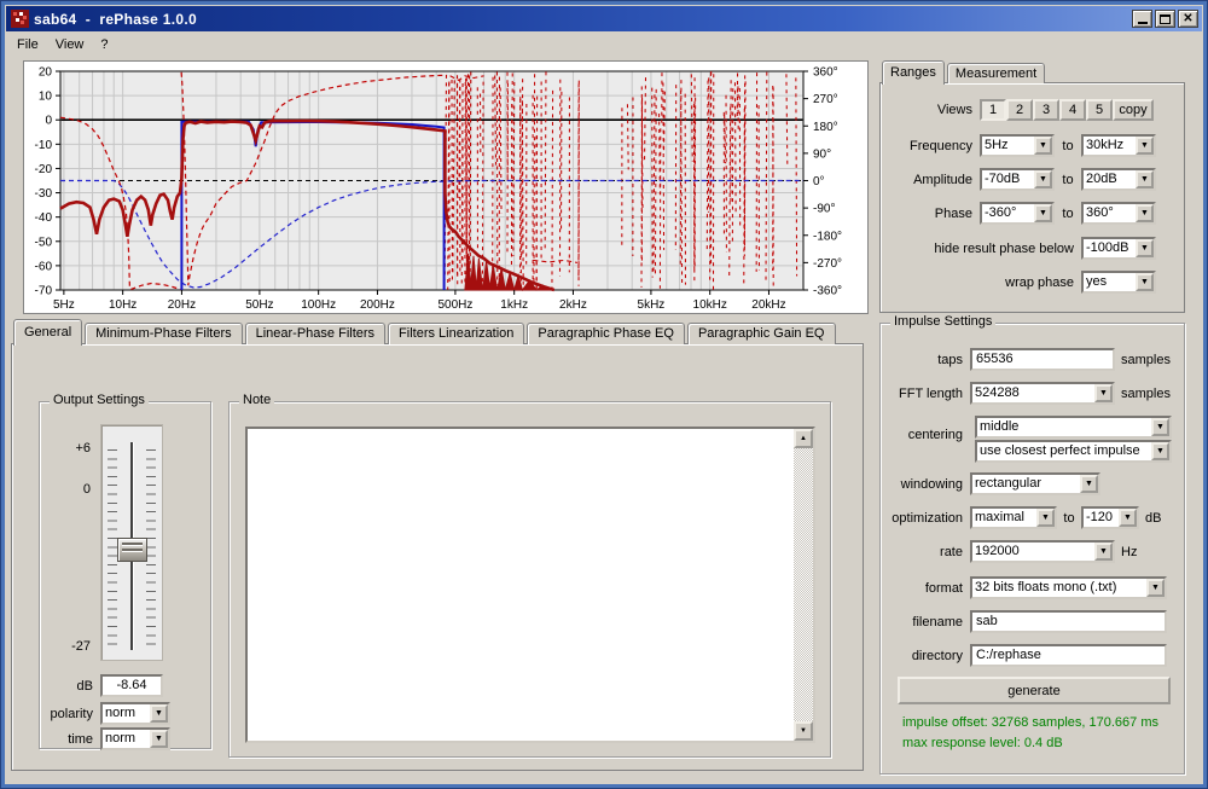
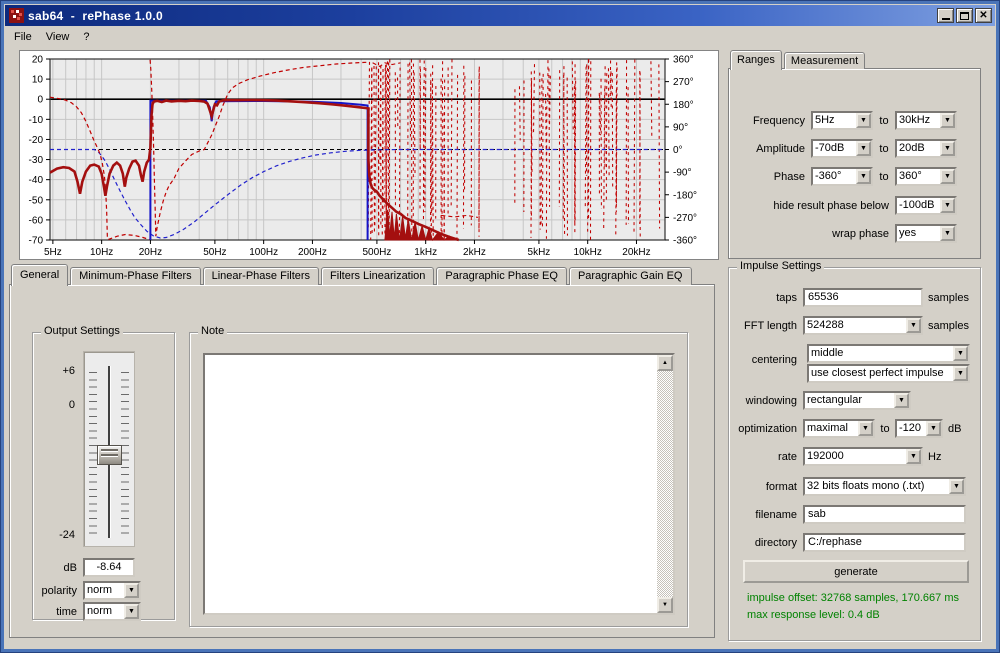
  sab64 - rePhase 1.0.0
  ✕
  File
  View
  ?
  20
  10
  0
  -10
  -20
  -30
  -40
  -50
  -60
  -70
  360°
  270°
  180°
  90°
  0°
  -90°
  -180°
  -270°
  -360°
  5Hz
  10Hz
  20Hz
  50Hz
  100Hz
  200Hz
  500Hz
  1kHz
  2kHz
  5kHz
  10kHz
  20kHz
  General
  Minimum-Phase Filters
  Linear-Phase Filters
  Filters Linearization
  Paragraphic Phase EQ
  Paragraphic Gain EQ
  Output Settings
  +6
  0
- -27
+ -24
  dB
  -8.64
  polarity
  norm
  time
  norm
  Note
  Ranges
  Measurement
- Views
- 1
- 2
- 3
- 4
- 5
- copy
  Frequency
  5Hz
  to
  30kHz
  Amplitude
  -70dB
  to
  20dB
  Phase
  -360°
  to
  360°
  hide result phase below
  -100dB
  wrap phase
  yes
  Impulse Settings
  taps
  65536
  samples
  FFT length
  524288
  samples
  centering
  middle
  use closest perfect impulse
  windowing
  rectangular
  optimization
  maximal
  to
  -120
  dB
  rate
  192000
  Hz
  format
  32 bits floats mono (.txt)
  filename
  sab
  directory
  C:/rephase
  generate
  impulse offset: 32768 samples, 170.667 ms
  max response level: 0.4 dB
